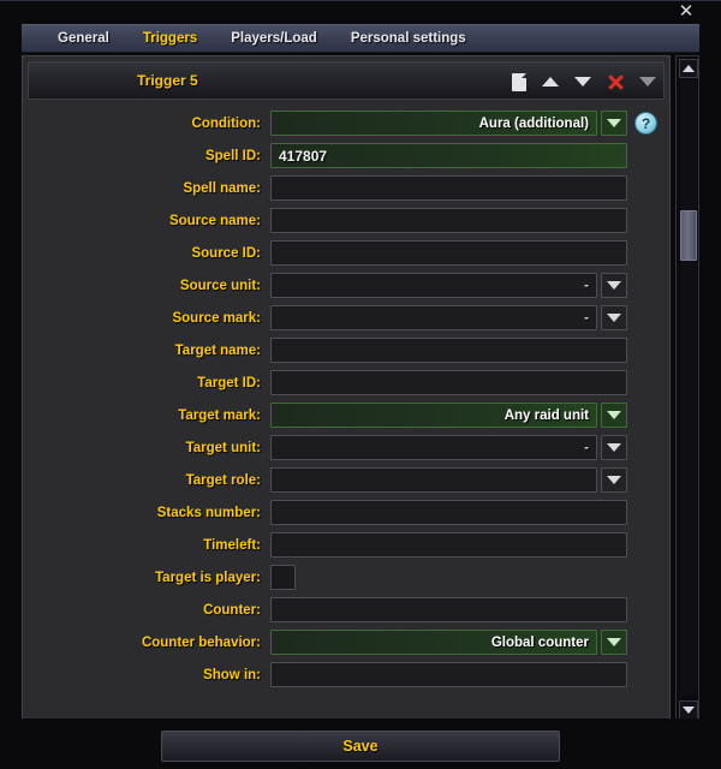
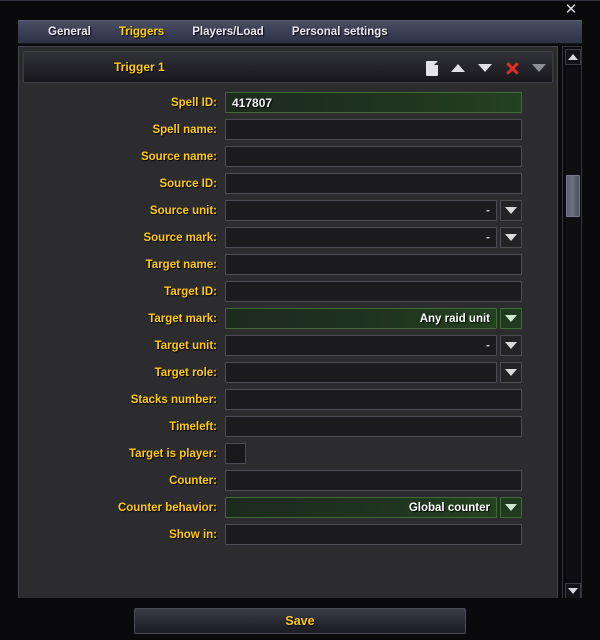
  ✕
  General
  Triggers
  Players/Load
  Personal settings
- Trigger 5
+ Trigger 1
- Condition:
- Aura (additional)
- ?
  Spell ID:
  417807
  Spell name:
  Source name:
  Source ID:
  Source unit:
  -
  Source mark:
  -
  Target name:
  Target ID:
  Target mark:
  Any raid unit
  Target unit:
  -
  Target role:
  Stacks number:
  Timeleft:
  Target is player:
  Counter:
  Counter behavior:
  Global counter
  Show in:
  Save
